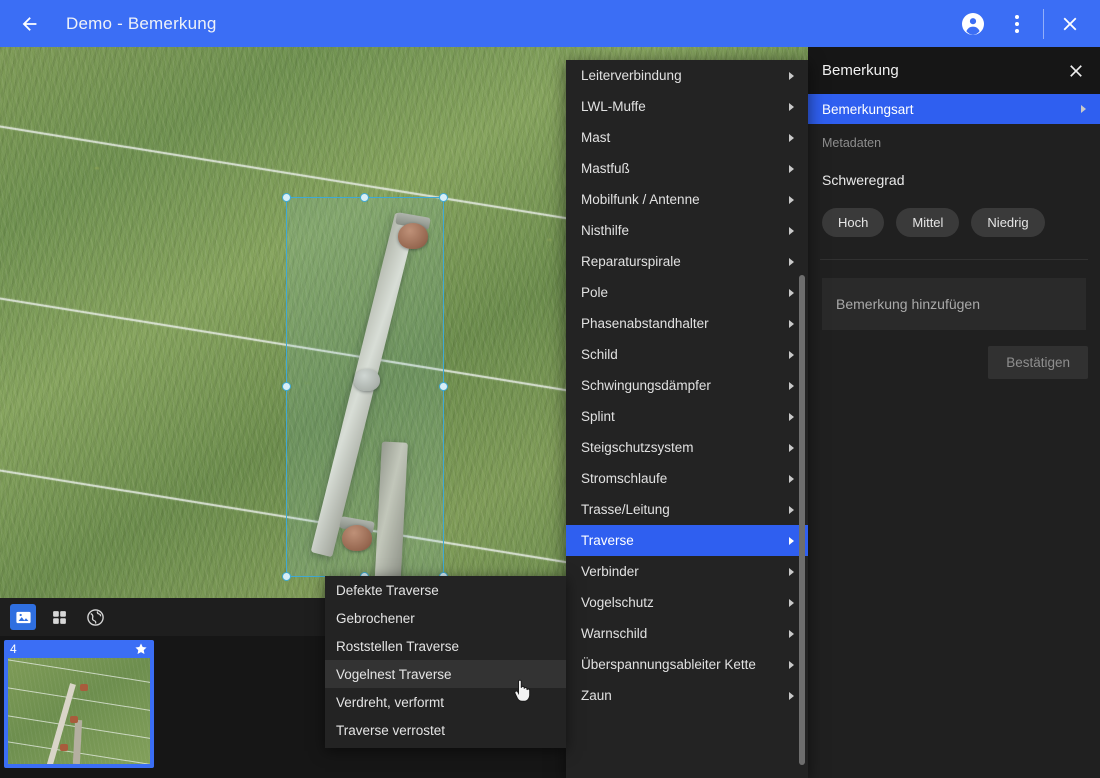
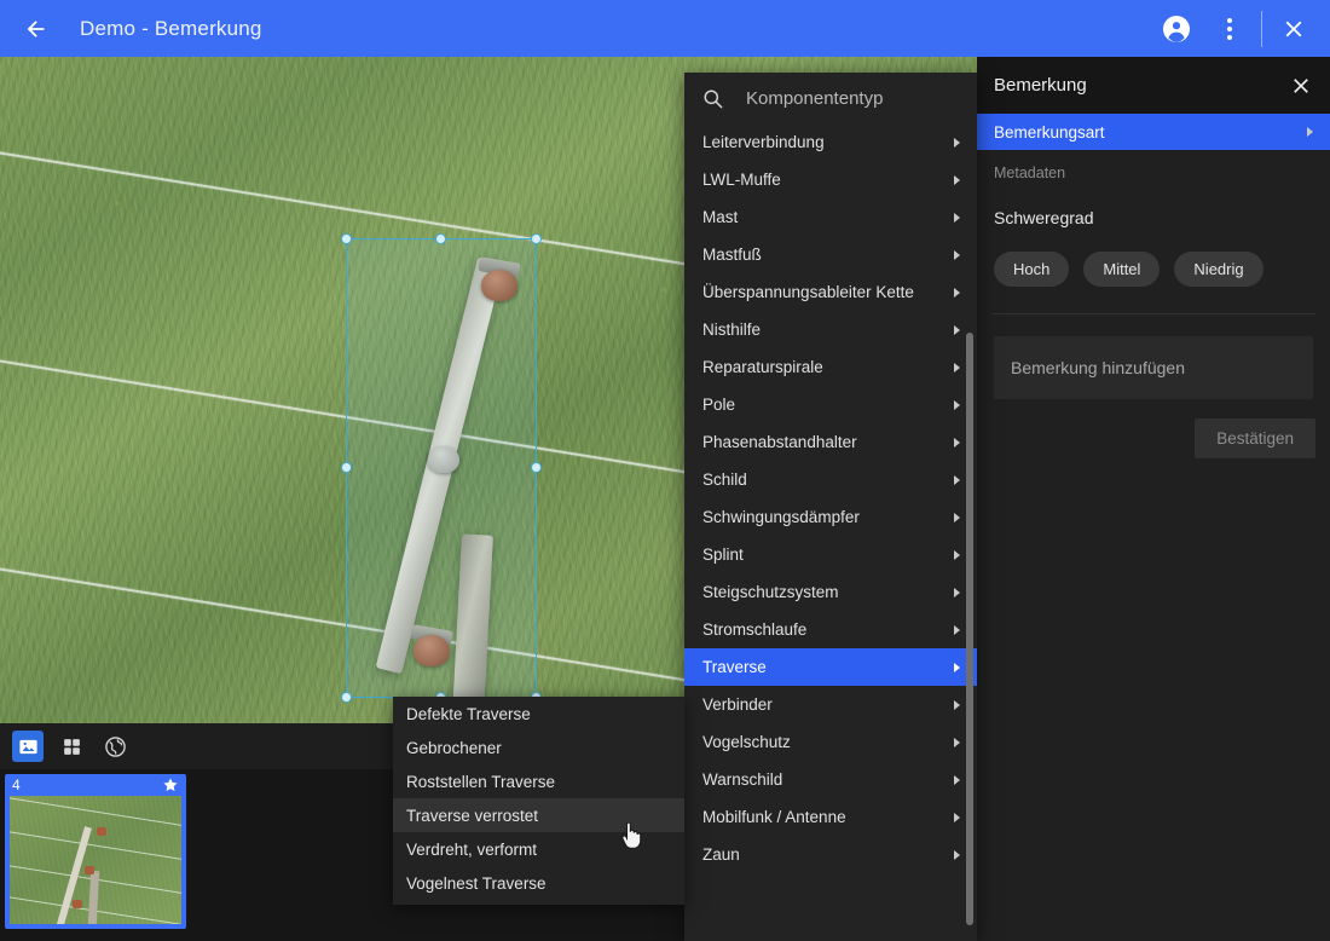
  Demo - Bemerkung
  4
  Defekte Traverse
  Gebrochener
  Roststellen Traverse
- Vogelnest Traverse
+ Traverse verrostet
  Verdreht, verformt
- Traverse verrostet
+ Vogelnest Traverse
+ Komponententyp
  Leiterverbindung
  LWL-Muffe
  Mast
  Mastfuß
- Mobilfunk / Antenne
+ Überspannungsableiter Kette
  Nisthilfe
  Reparaturspirale
  Pole
  Phasenabstandhalter
  Schild
  Schwingungsdämpfer
  Splint
  Steigschutzsystem
  Stromschlaufe
- Trasse/Leitung
  Traverse
  Verbinder
  Vogelschutz
  Warnschild
- Überspannungsableiter Kette
+ Mobilfunk / Antenne
  Zaun
  Bemerkung
  Bemerkungsart
  Metadaten
  Schweregrad
  Hoch
  Mittel
  Niedrig
  Bemerkung hinzufügen
  Bestätigen
